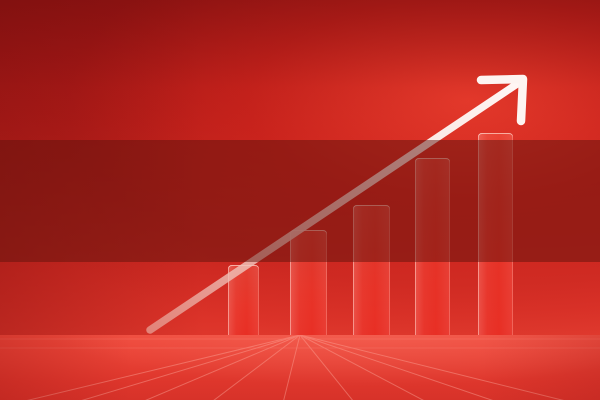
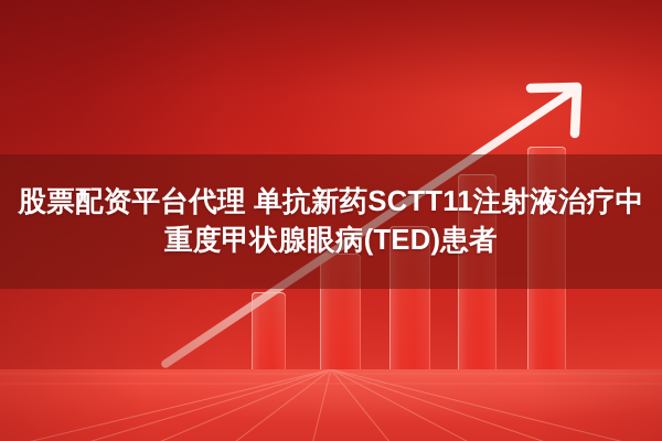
+ 股票配资平台代理 单抗新药SCTT11注射液治疗中
+ 重度甲状腺眼病(TED)患者
